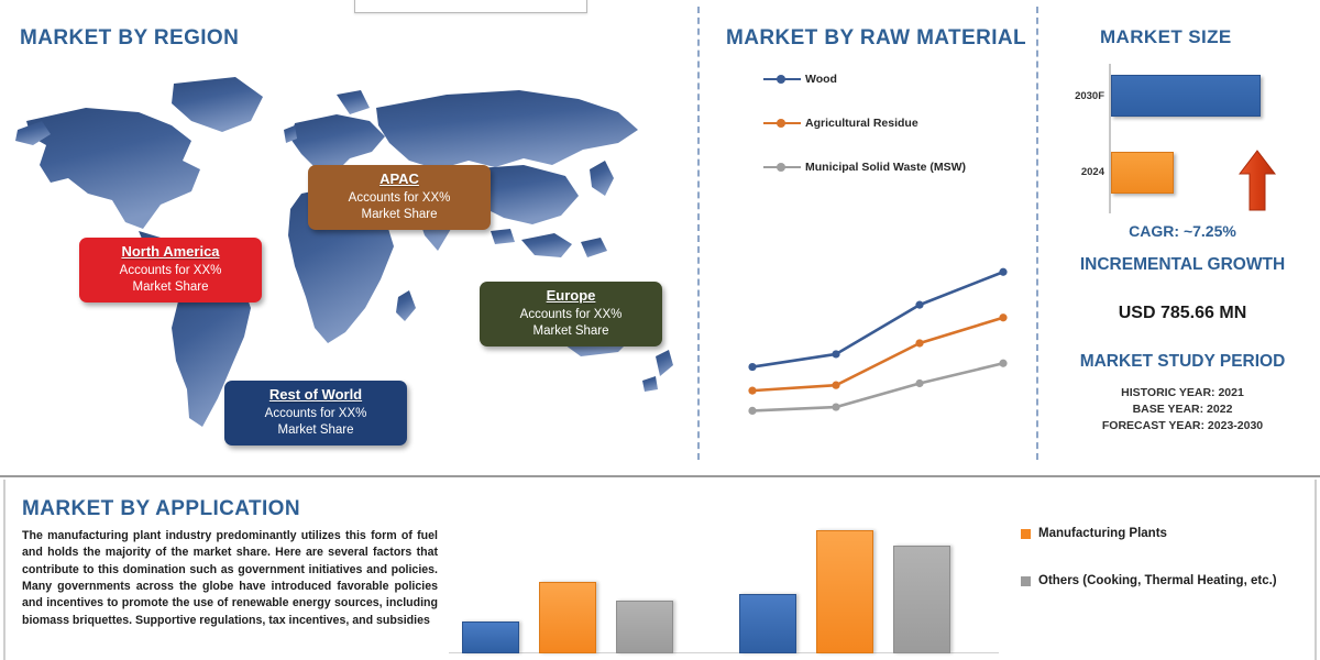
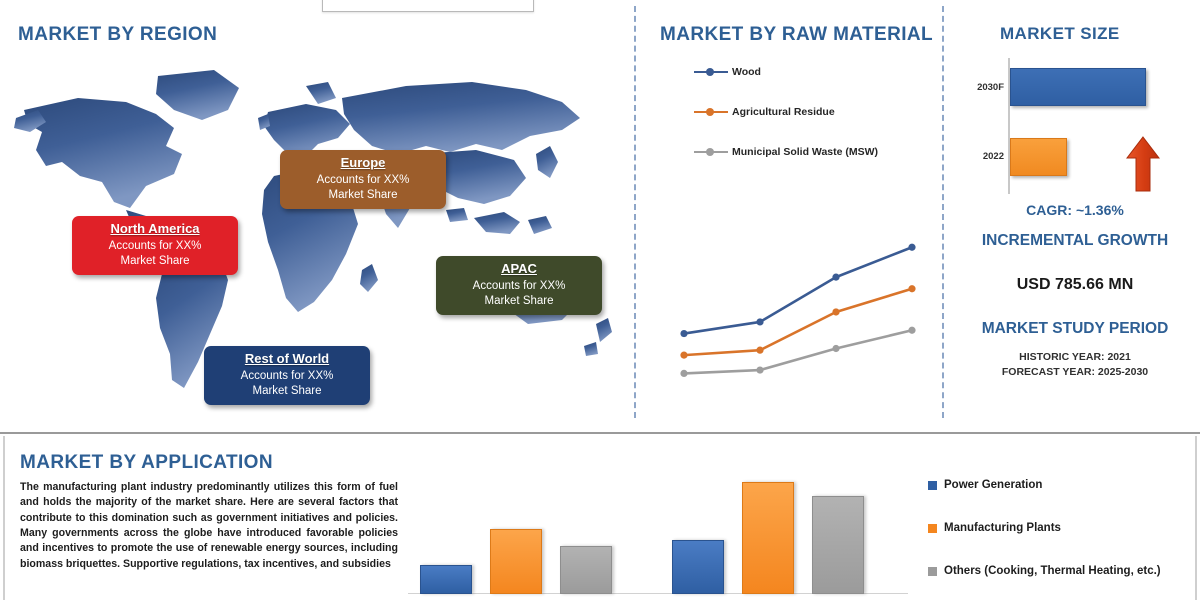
  MARKET BY REGION
- APAC
+ Europe
  Accounts for XX%
  Market Share
  North America
  Accounts for XX%
  Market Share
- Europe
+ APAC
  Accounts for XX%
  Market Share
  Rest of World
  Accounts for XX%
  Market Share
  MARKET BY RAW MATERIAL
  Wood
  Agricultural Residue
  Municipal Solid Waste (MSW)
  MARKET SIZE
  2030F
- 2024
+ 2022
- CAGR: ~7.25%
+ CAGR: ~1.36%
  INCREMENTAL GROWTH
  USD 785.66 MN
  MARKET STUDY PERIOD
  HISTORIC YEAR: 2021
- BASE YEAR: 2022
- FORECAST YEAR: 2023-2030
+ FORECAST YEAR: 2025-2030
  MARKET BY APPLICATION
  The manufacturing plant industry predominantly utilizes this form of fuel and holds the majority of the market share. Here are several factors that contribute to this domination such as government initiatives and policies. Many governments across the globe have introduced favorable policies and incentives to promote the use of renewable energy sources, including biomass briquettes. Supportive regulations, tax incentives, and subsidies
+ Power Generation
  Manufacturing Plants
  Others (Cooking, Thermal Heating, etc.)
